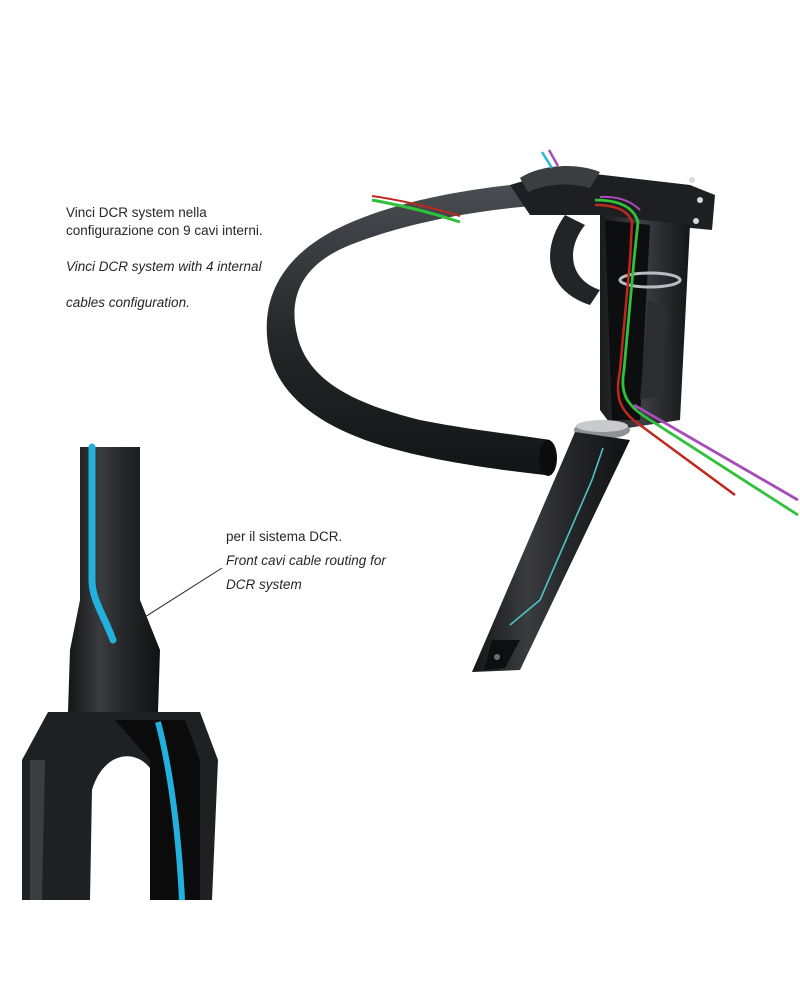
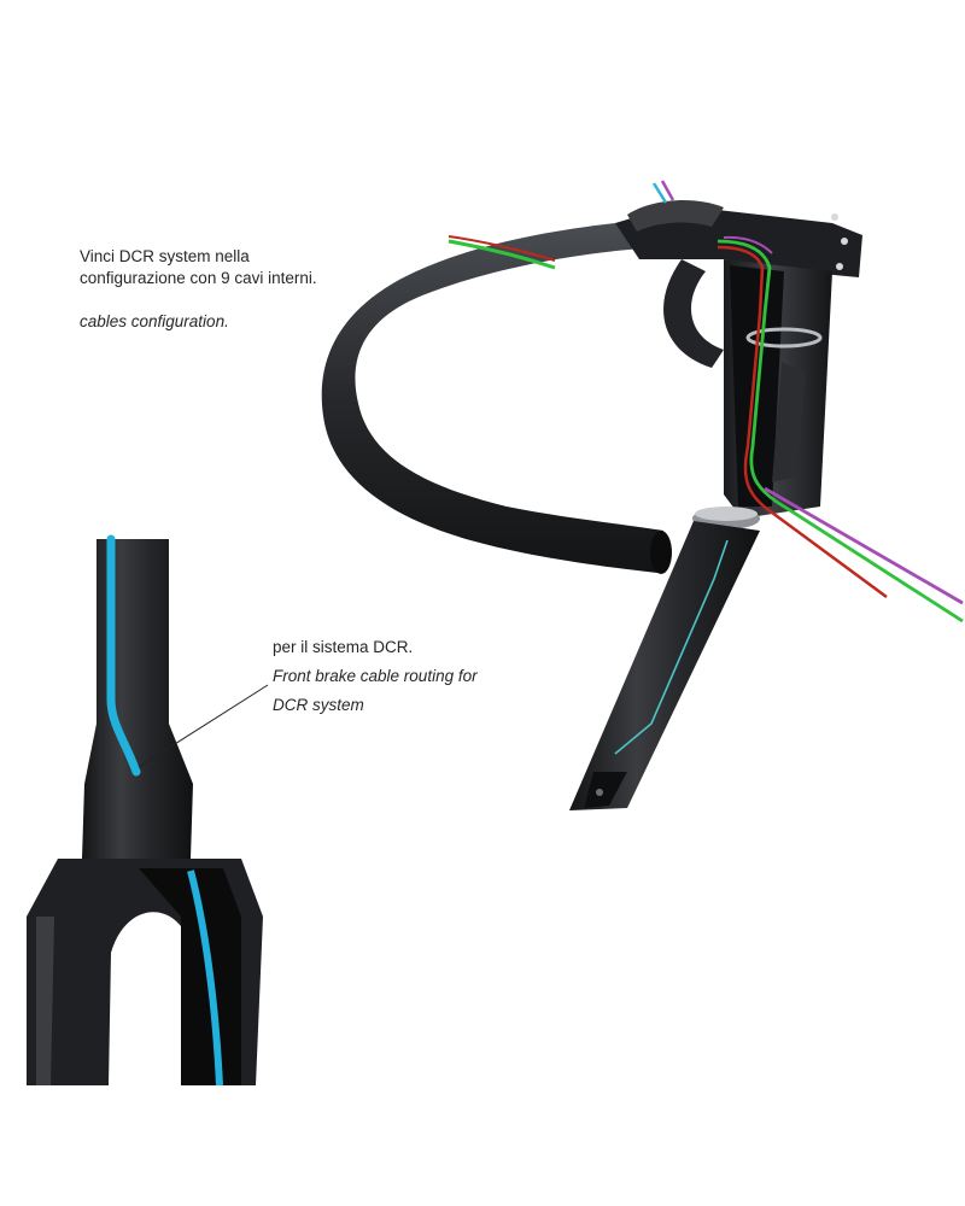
  Vinci DCR system nella
  configurazione con 9 cavi interni.
- Vinci DCR system with 4 internal
  cables configuration.
  per il sistema DCR.
- Front cavi cable routing for
+ Front brake cable routing for
  DCR system
